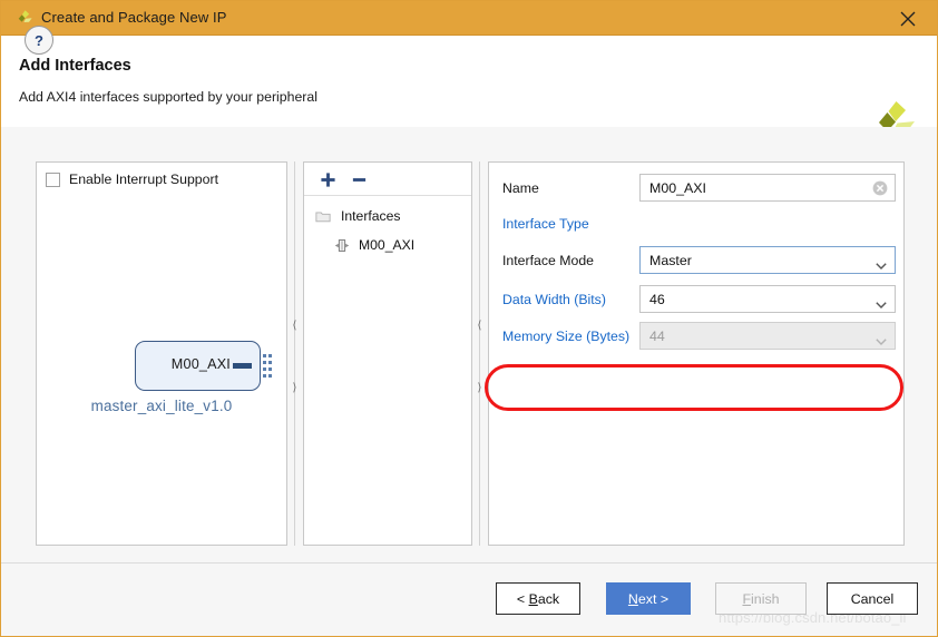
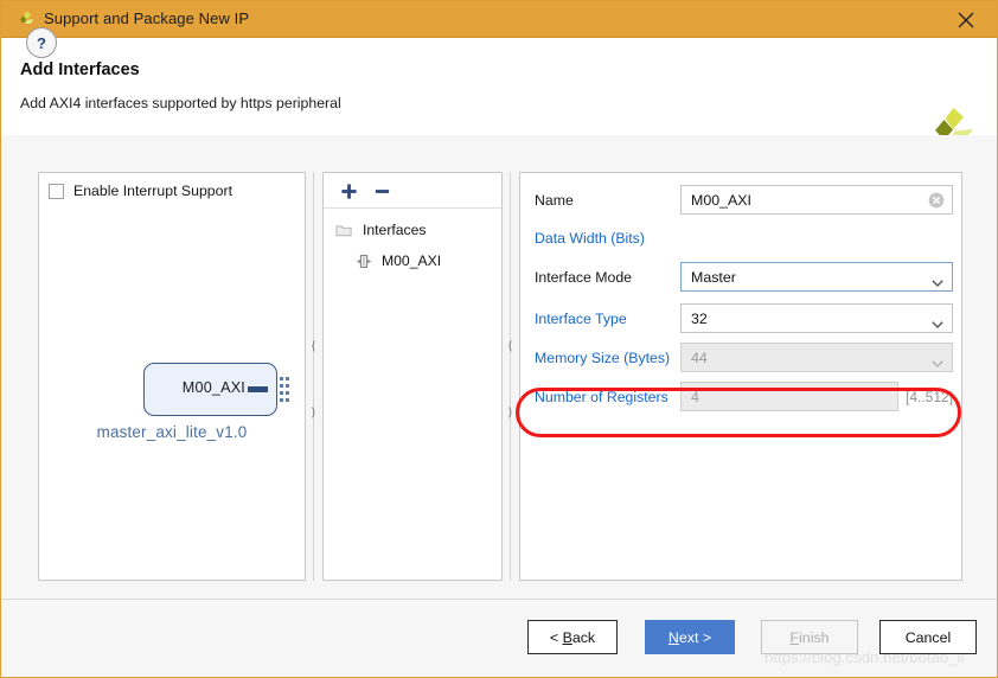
- Create and Package New IP
+ Support and Package New IP
  Add Interfaces
- Add AXI4 interfaces supported by your peripheral
+ Add AXI4 interfaces supported by https peripheral
  Enable Interrupt Support
  M00_AXI
  master_axi_lite_v1.0
  ⟨
  ⟩
  Interfaces
  M00_AXI
  ⟨
  ⟩
  Name
  M00_AXI
- Interface Type
+ Data Width (Bits)
  Interface Mode
  Master
- Data Width (Bits)
+ Interface Type
- 46
+ 32
  Memory Size (Bytes)
  44
+ Number of Registers
+ 4
+ [4..512]
  ?
  < Back
  Next >
  Finish
  Cancel
  https://blog.csdn.net/botao_li
